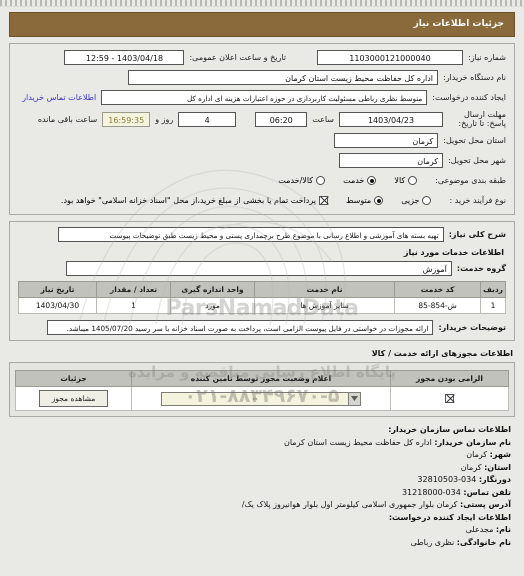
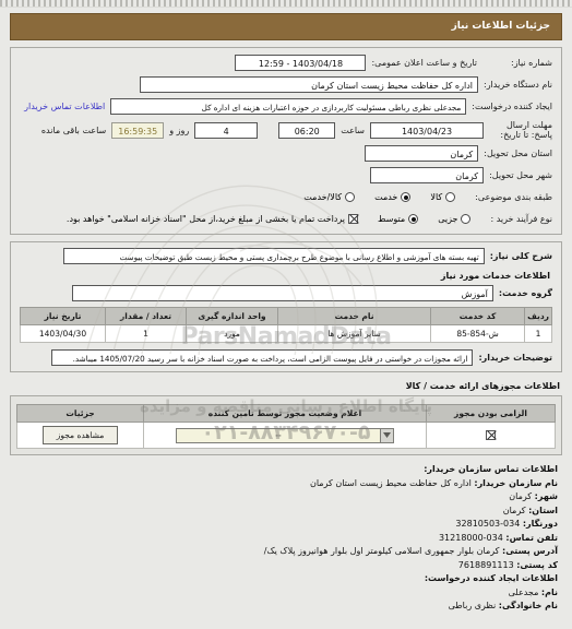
  جزئیات اطلاعات نیاز
  شماره نیاز:
- 1103000121000040
  تاریخ و ساعت اعلان عمومی:
  1403/04/18 - 12:59
  نام دستگاه خریدار:
  اداره کل حفاظت محیط زیست استان کرمان
  ایجاد کننده درخواست:
- متوسط نظری رباطی مسئولیت کاربردازی در حوزه اعتبارات هزینه ای اداره کل
+ مجدعلی نظری رباطی مسئولیت کاربردازی در حوزه اعتبارات هزینه ای اداره کل
  اطلاعات تماس خریدار
  مهلت ارسال پاسخ: تا تاریخ:
  1403/04/23
  ساعت
  06:20
  4
  روز و
  16:59:35
  ساعت باقی مانده
  استان محل تحویل:
  کرمان
  شهر محل تحویل:
  کرمان
  طبقه بندی موضوعی:
  کالا
  خدمت
  کالا/خدمت
  نوع فرآیند خرید :
  جزیی
  متوسط
  پرداخت تمام یا بخشی از مبلغ خرید،از محل "اسناد خزانه اسلامی" خواهد بود.
  شرح کلی نیاز:
  تهیه بسته های آموزشی و اطلاع رسانی با موضوع طرح برچمداری پستی و محیط زیست طبق توضیحات پیوست
  اطلاعات خدمات مورد نیاز
  گروه خدمت:
  آموزش
  ردیف	کد خدمت	نام خدمت	واحد اندازه گیری	تعداد / مقدار	تاریخ نیاز
  1	ش-854-85	سایر آموزش ها	مورد	1	1403/04/30
  توضیحات خریدار:
  ارائه مجوزات در خواستی در فایل پیوست الزامی است، پرداخت به صورت اسناد خزانه با سر رسید 1405/07/20 میباشد.
  اطلاعات مجوزهای ارائه خدمت / کالا
  الزامی بودن مجوز	اعلام وضعیت مجوز توسط تامین کننده	جزئیات
  	--	مشاهده مجوز
  اطلاعات تماس سازمان خریدار:
  نام سازمان خریدار: اداره کل حفاظت محیط زیست استان کرمان
  شهر: کرمان
  استان: کرمان
  دورنگار: 32810503-034
  تلفن تماس: 31218000-034
  آدرس پستی: کرمان بلوار جمهوری اسلامی کیلومتر اول بلوار هوانیروز پلاک یک/
+ کد پستی: 7618891113
  اطلاعات ایجاد کننده درخواست:
  نام: مجدعلی
  نام خانوادگی: نظری رباطی
  ParsNamadData
  پایگاه اطلاع رسانی مناقصه و مزایده
  ۰۲۱-۸۸۳۴۹۶۷۰-۵
